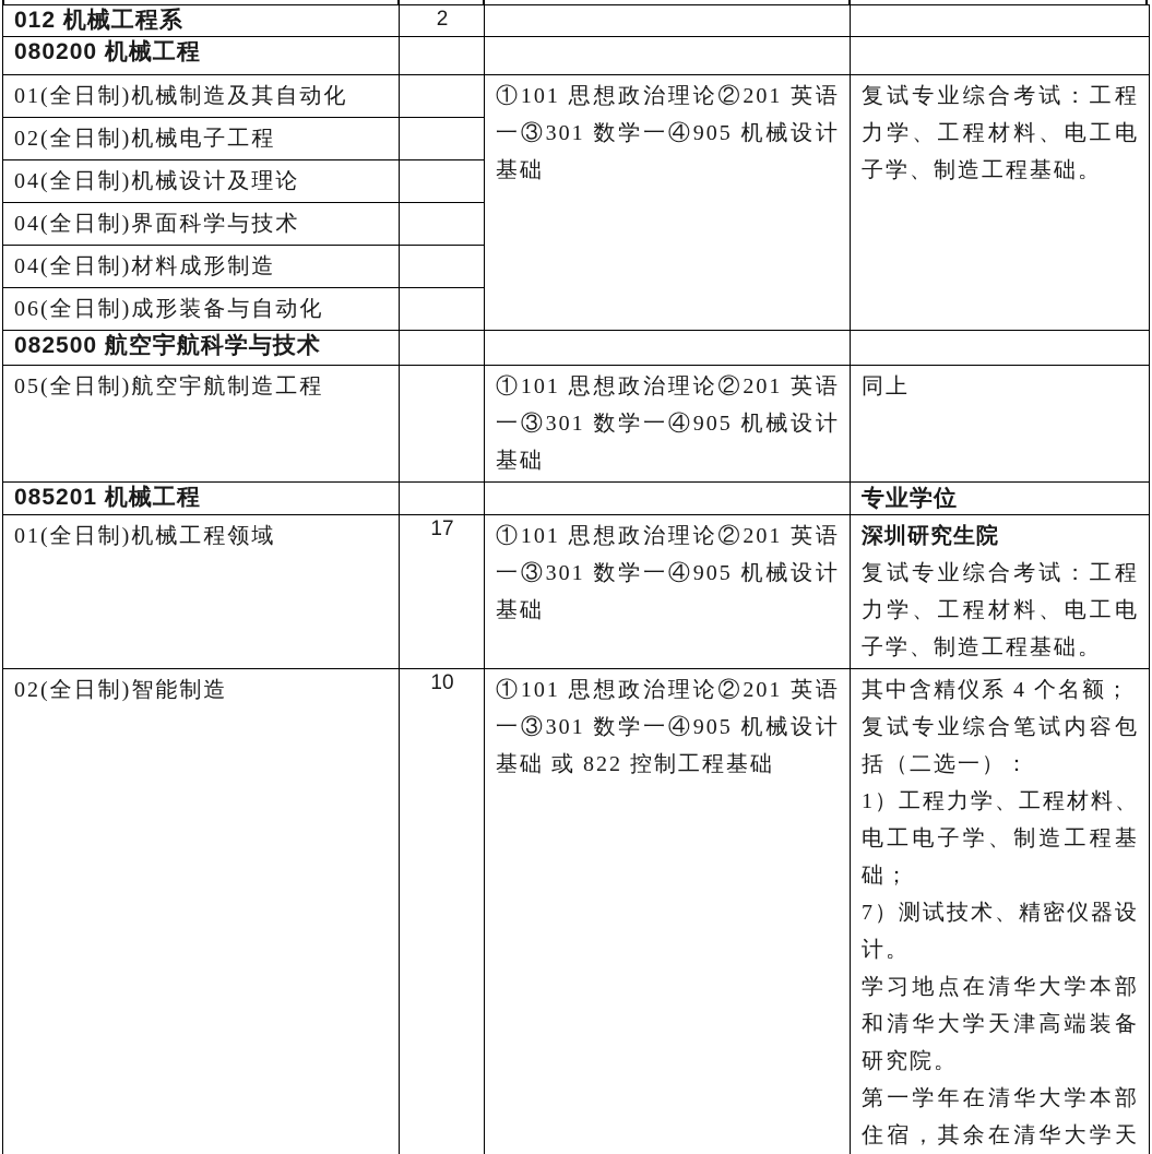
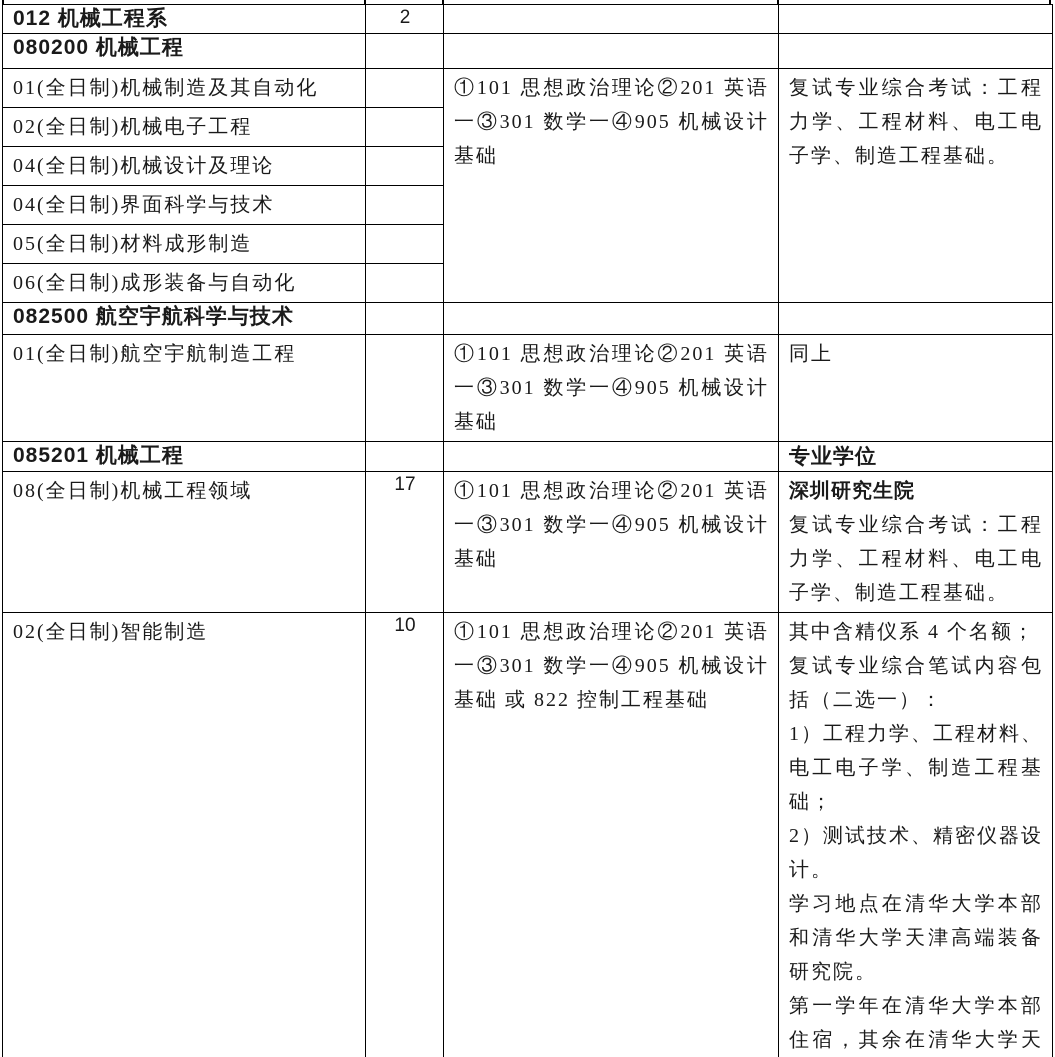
  012 机械工程系	2
  080200 机械工程
  01(全日制)机械制造及其自动化		①101 思想政治理论②201 英语一③301 数学一④905 机械设计基础	复试专业综合考试：工程力学、工程材料、电工电子学、制造工程基础。
  02(全日制)机械电子工程
  04(全日制)机械设计及理论
  04(全日制)界面科学与技术
- 04(全日制)材料成形制造
+ 05(全日制)材料成形制造
  06(全日制)成形装备与自动化
  082500 航空宇航科学与技术
- 05(全日制)航空宇航制造工程		①101 思想政治理论②201 英语一③301 数学一④905 机械设计基础	同上
+ 01(全日制)航空宇航制造工程		①101 思想政治理论②201 英语一③301 数学一④905 机械设计基础	同上
  085201 机械工程			专业学位
- 01(全日制)机械工程领域	17	①101 思想政治理论②201 英语一③301 数学一④905 机械设计基础	深圳研究生院 复试专业综合考试：工程力学、工程材料、电工电子学、制造工程基础。
+ 08(全日制)机械工程领域	17	①101 思想政治理论②201 英语一③301 数学一④905 机械设计基础	深圳研究生院 复试专业综合考试：工程力学、工程材料、电工电子学、制造工程基础。
- 02(全日制)智能制造	10	①101 思想政治理论②201 英语一③301 数学一④905 机械设计基础 或 822 控制工程基础	其中含精仪系 4 个名额； 复试专业综合笔试内容包括（二选一）： 1）工程力学、工程材料、电工电子学、制造工程基础； 7）测试技术、精密仪器设计。 学习地点在清华大学本部和清华大学天津高端装备研究院。 第一学年在清华大学本部住宿，其余在清华大学天
+ 02(全日制)智能制造	10	①101 思想政治理论②201 英语一③301 数学一④905 机械设计基础 或 822 控制工程基础	其中含精仪系 4 个名额； 复试专业综合笔试内容包括（二选一）： 1）工程力学、工程材料、电工电子学、制造工程基础； 2）测试技术、精密仪器设计。 学习地点在清华大学本部和清华大学天津高端装备研究院。 第一学年在清华大学本部住宿，其余在清华大学天
